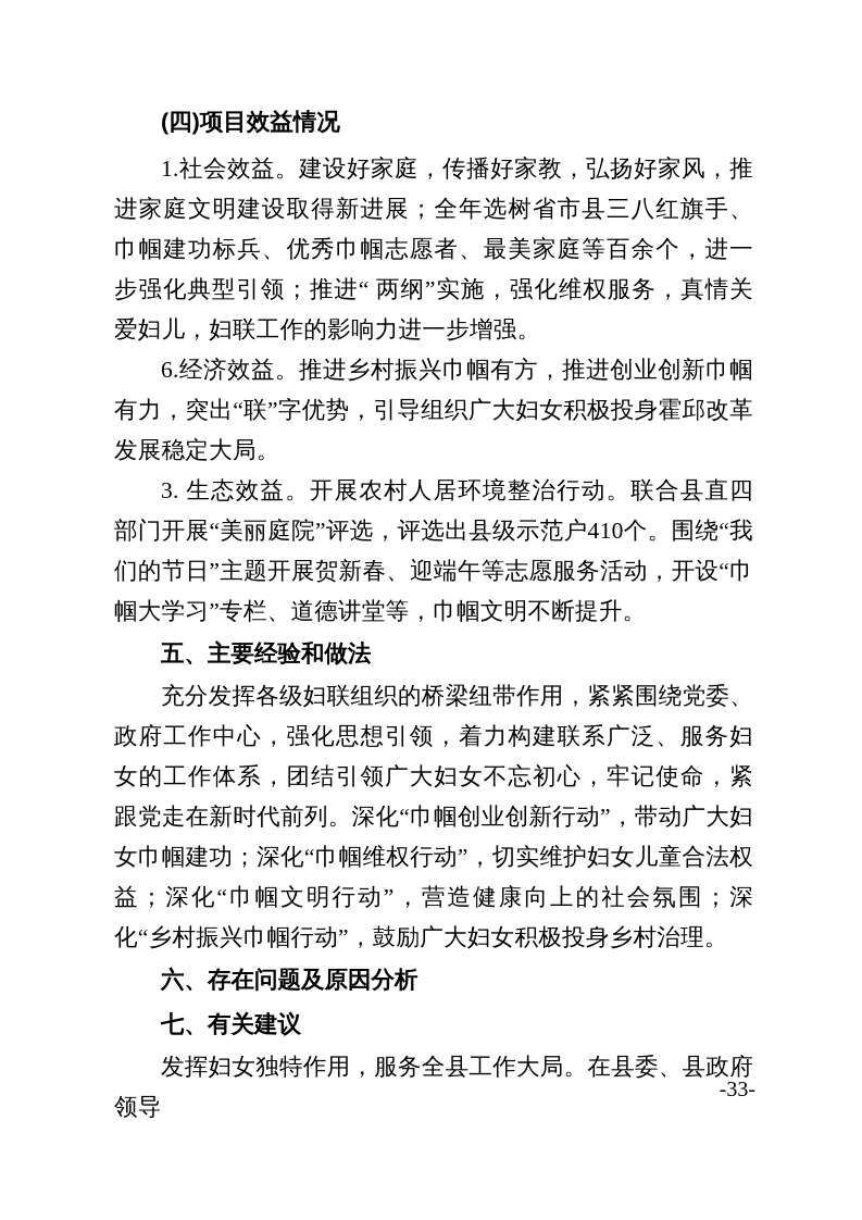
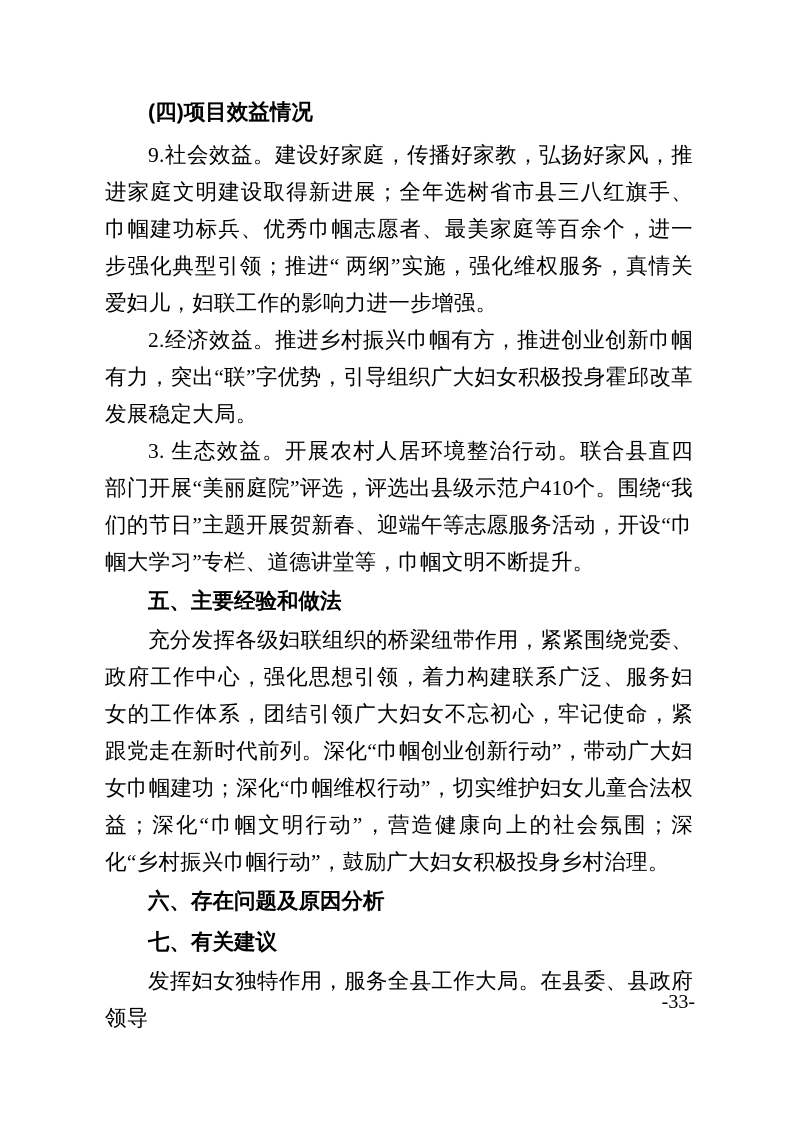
  (四)项目效益情况
- 1.社会效益。建设好家庭，传播好家教，弘扬好家风，推进家庭文明建设取得新进展；全年选树省市县三八红旗手、巾帼建功标兵、优秀巾帼志愿者、最美家庭等百余个，进一步强化典型引领；推进“ 两纲”实施，强化维权服务，真情关爱妇儿，妇联工作的影响力进一步增强。
+ 9.社会效益。建设好家庭，传播好家教，弘扬好家风，推进家庭文明建设取得新进展；全年选树省市县三八红旗手、巾帼建功标兵、优秀巾帼志愿者、最美家庭等百余个，进一步强化典型引领；推进“ 两纲”实施，强化维权服务，真情关爱妇儿，妇联工作的影响力进一步增强。
- 6.经济效益。推进乡村振兴巾帼有方，推进创业创新巾帼有力，突出“联”字优势，引导组织广大妇女积极投身霍邱改革发展稳定大局。
+ 2.经济效益。推进乡村振兴巾帼有方，推进创业创新巾帼有力，突出“联”字优势，引导组织广大妇女积极投身霍邱改革发展稳定大局。
  3. 生态效益。开展农村人居环境整治行动。联合县直四部门开展“美丽庭院”评选，评选出县级示范户410个。围绕“我们的节日”主题开展贺新春、迎端午等志愿服务活动，开设“巾帼大学习”专栏、道德讲堂等，巾帼文明不断提升。
  五、主要经验和做法
  充分发挥各级妇联组织的桥梁纽带作用，紧紧围绕党委、政府工作中心，强化思想引领，着力构建联系广泛、服务妇女的工作体系，团结引领广大妇女不忘初心，牢记使命，紧跟党走在新时代前列。深化“巾帼创业创新行动”，带动广大妇女巾帼建功；深化“巾帼维权行动”，切实维护妇女儿童合法权益；深化“巾帼文明行动”，营造健康向上的社会氛围；深化“乡村振兴巾帼行动”，鼓励广大妇女积极投身乡村治理。
  六、存在问题及原因分析
  七、有关建议
  发挥妇女独特作用，服务全县工作大局。在县委、县政府领导
  -33-
